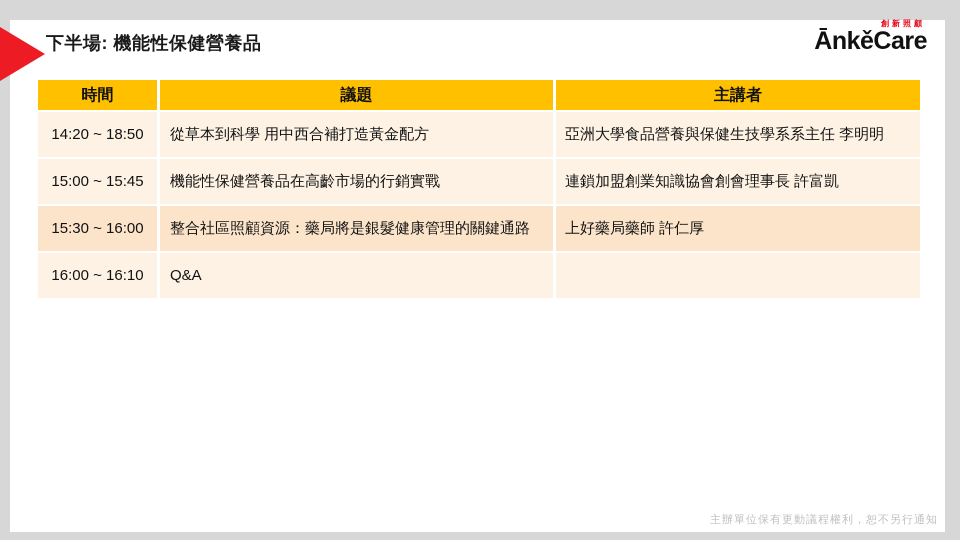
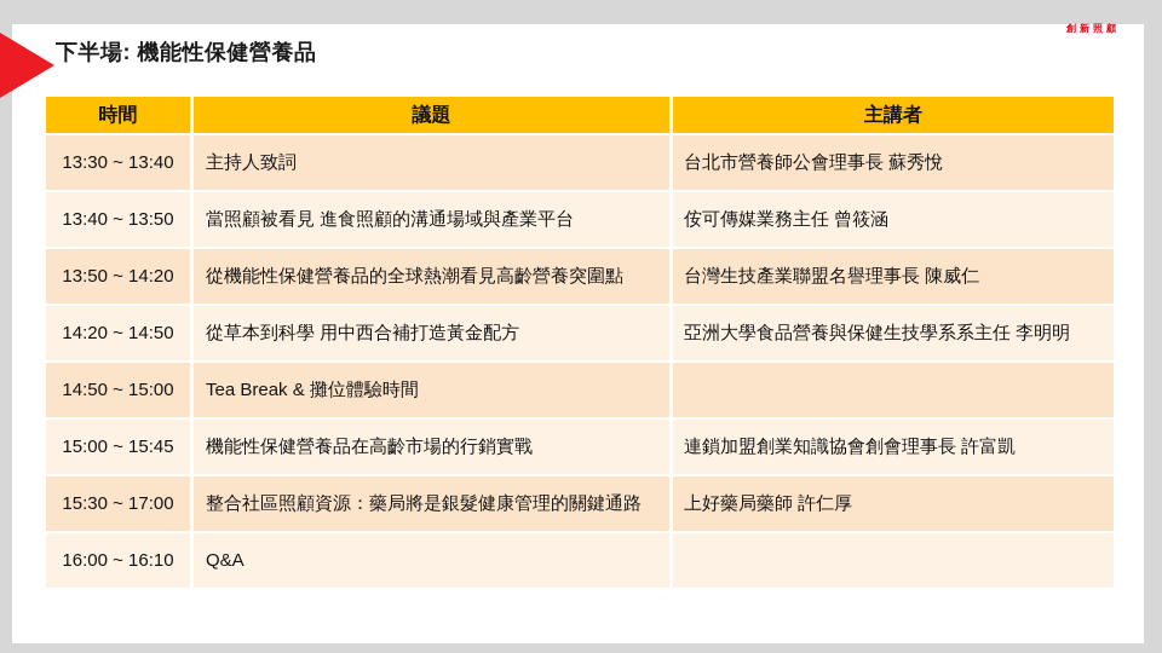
  下半場: 機能性保健營養品
  創新照顧
- ĀnkěCare
  時間	議題	主講者
+ 13:30 ~ 13:40	主持人致詞	台北市營養師公會理事長 蘇秀悅
+ 13:40 ~ 13:50	當照顧被看見 進食照顧的溝通場域與產業平台	侒可傳媒業務主任 曾筱涵
+ 13:50 ~ 14:20	從機能性保健營養品的全球熱潮看見高齡營養突圍點	台灣生技產業聯盟名譽理事長 陳威仁
- 14:20 ~ 18:50	從草本到科學 用中西合補打造黃金配方	亞洲大學食品營養與保健生技學系系主任 李明明
+ 14:20 ~ 14:50	從草本到科學 用中西合補打造黃金配方	亞洲大學食品營養與保健生技學系系主任 李明明
+ 14:50 ~ 15:00	Tea Break & 攤位體驗時間
  15:00 ~ 15:45	機能性保健營養品在高齡市場的行銷實戰	連鎖加盟創業知識協會創會理事長 許富凱
- 15:30 ~ 16:00	整合社區照顧資源：藥局將是銀髮健康管理的關鍵通路	上好藥局藥師 許仁厚
+ 15:30 ~ 17:00	整合社區照顧資源：藥局將是銀髮健康管理的關鍵通路	上好藥局藥師 許仁厚
  16:00 ~ 16:10	Q&A
- 主辦單位保有更動議程權利，恕不另行通知
